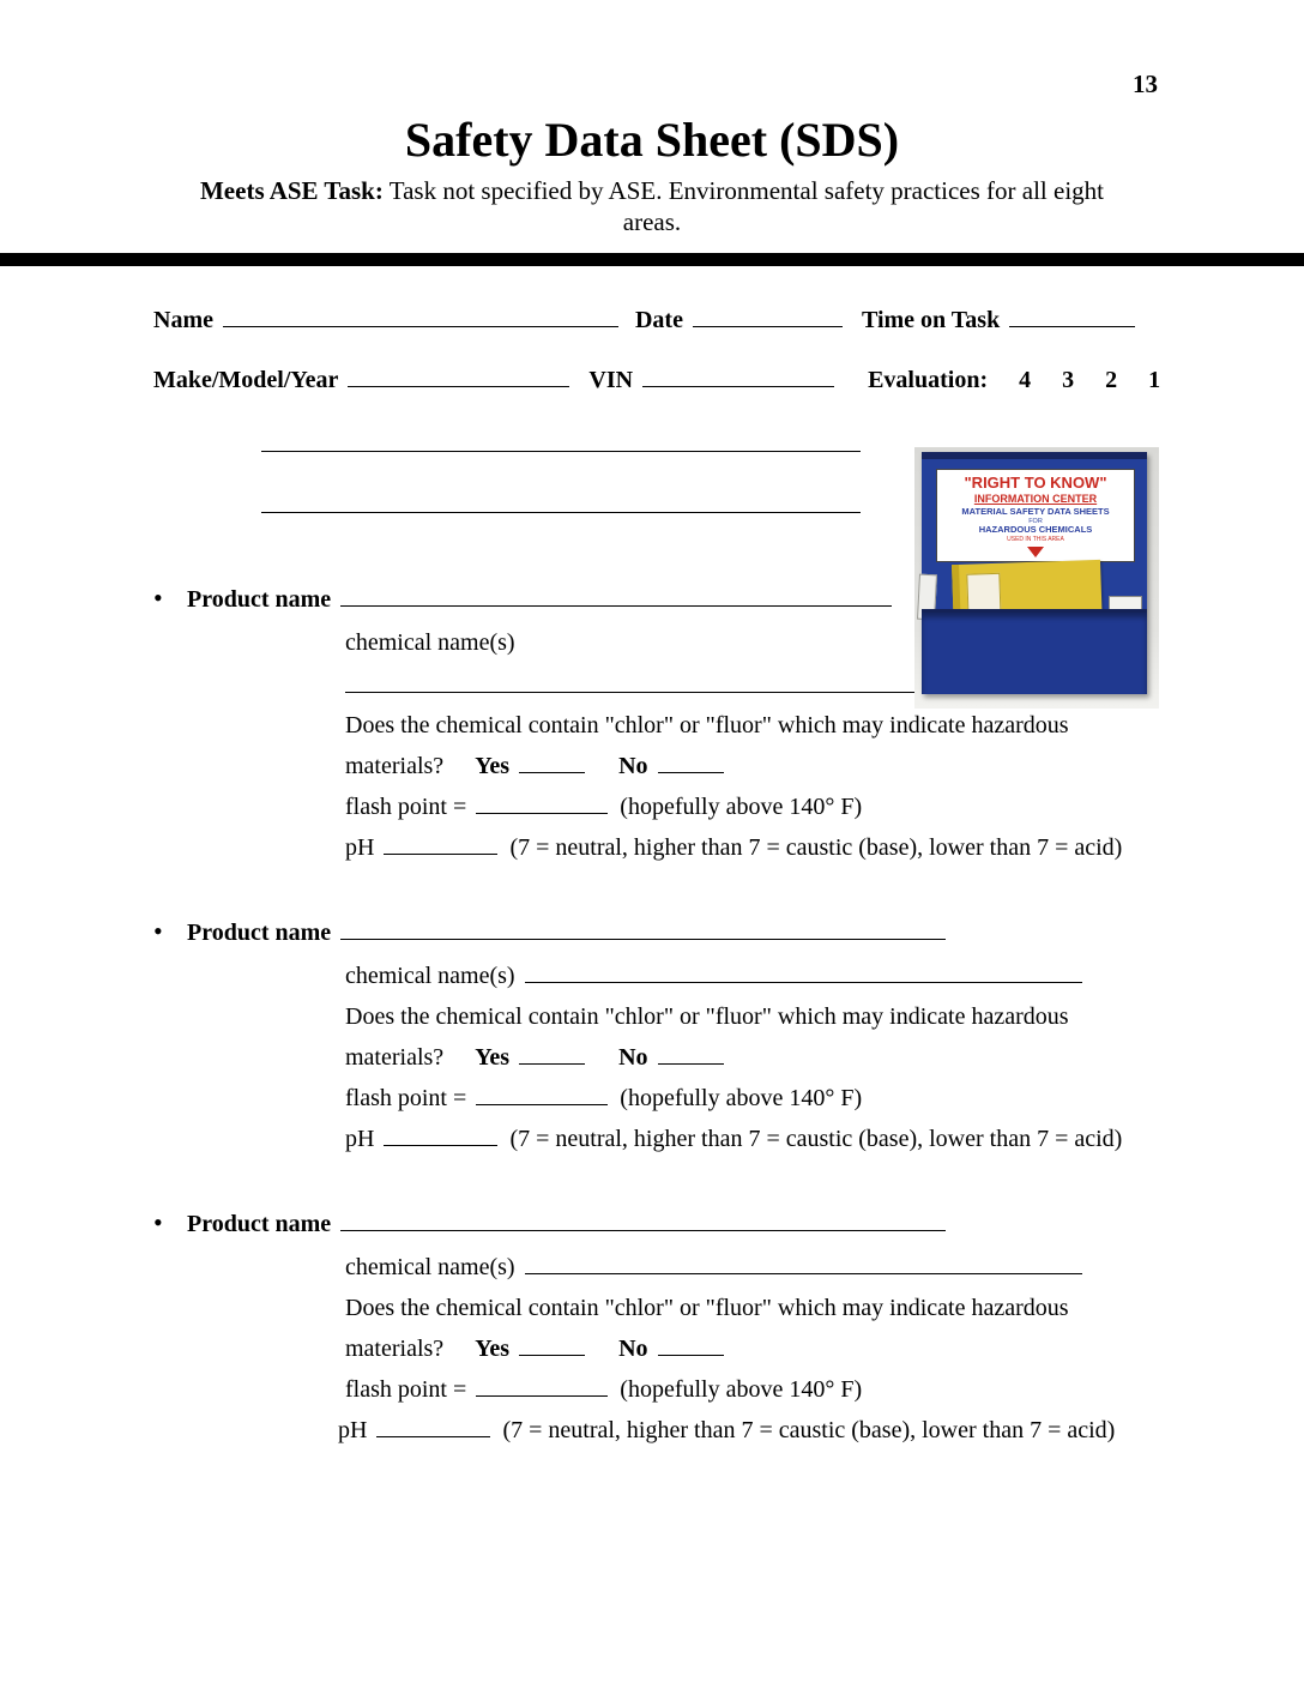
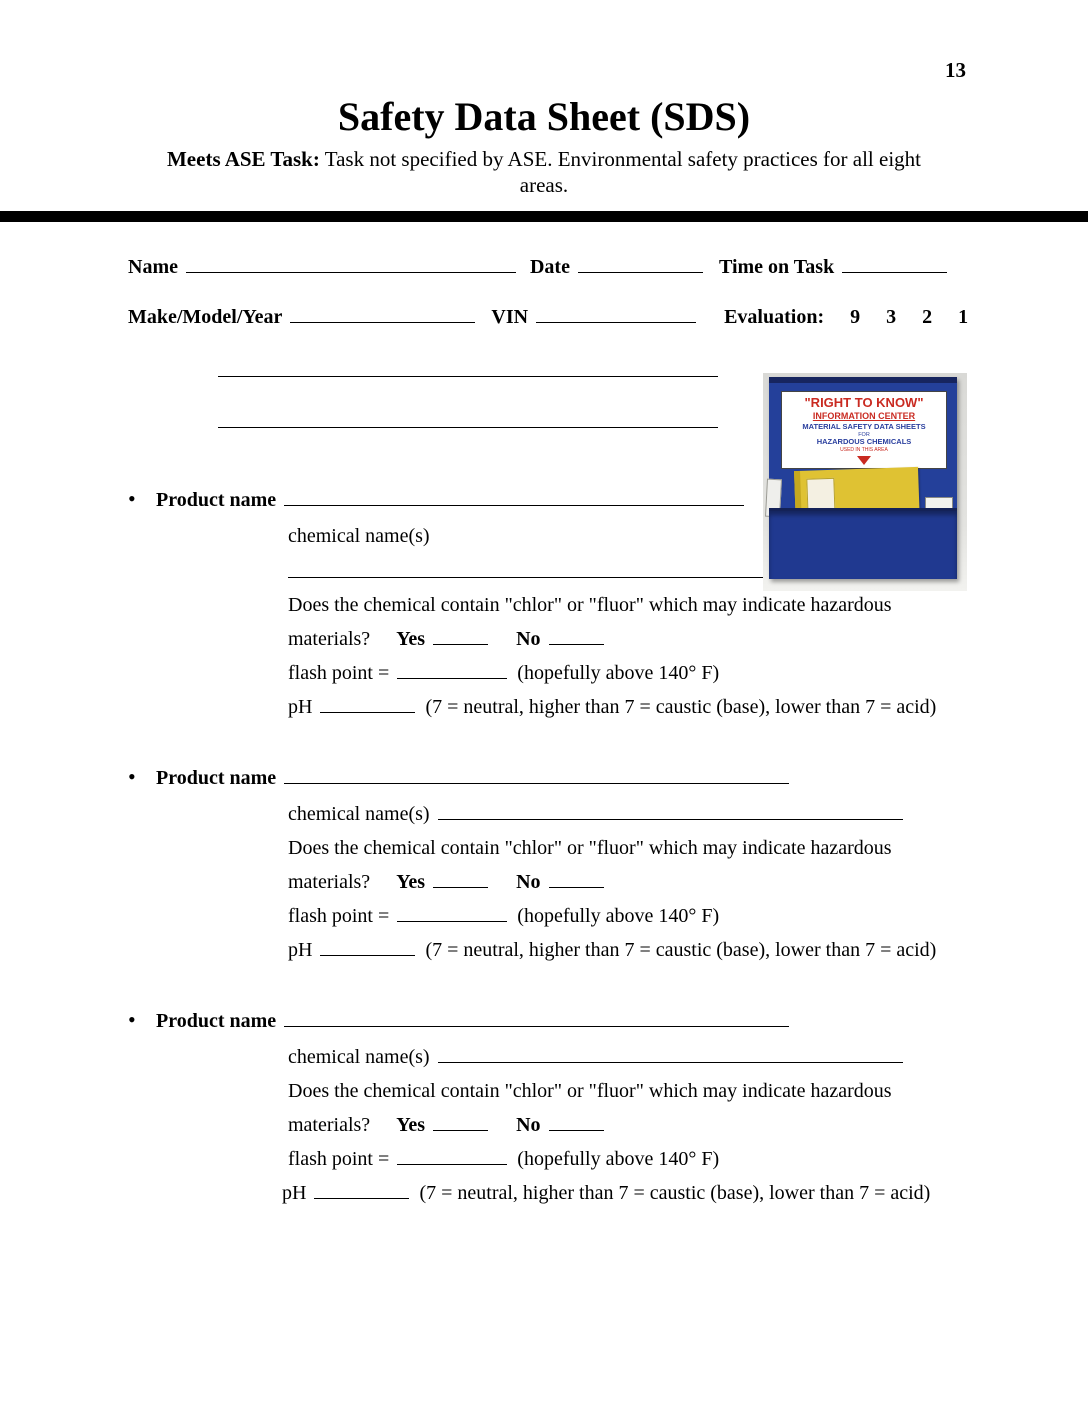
  13
  Safety Data Sheet (SDS)
  Meets ASE Task: Task not specified by ASE. Environmental safety practices for all eight areas.
  Name Date Time on Task
- Make/Model/Year VIN Evaluation: 4 3 2 1
+ Make/Model/Year VIN Evaluation: 9 3 2 1
  • Product name
  chemical name(s)
  Does the chemical contain "chlor" or "fluor" which may indicate hazardous
  materials? Yes No
  flash point = (hopefully above 140° F)
  pH (7 = neutral, higher than 7 = caustic (base), lower than 7 = acid)
  • Product name
  chemical name(s)
  Does the chemical contain "chlor" or "fluor" which may indicate hazardous
  materials? Yes No
  flash point = (hopefully above 140° F)
  pH (7 = neutral, higher than 7 = caustic (base), lower than 7 = acid)
  • Product name
  chemical name(s)
  Does the chemical contain "chlor" or "fluor" which may indicate hazardous
  materials? Yes No
  flash point = (hopefully above 140° F)
  pH (7 = neutral, higher than 7 = caustic (base), lower than 7 = acid)
  "RIGHT TO KNOW"
  INFORMATION CENTER
  MATERIAL SAFETY DATA SHEETS
  HAZARDOUS CHEMICALS
